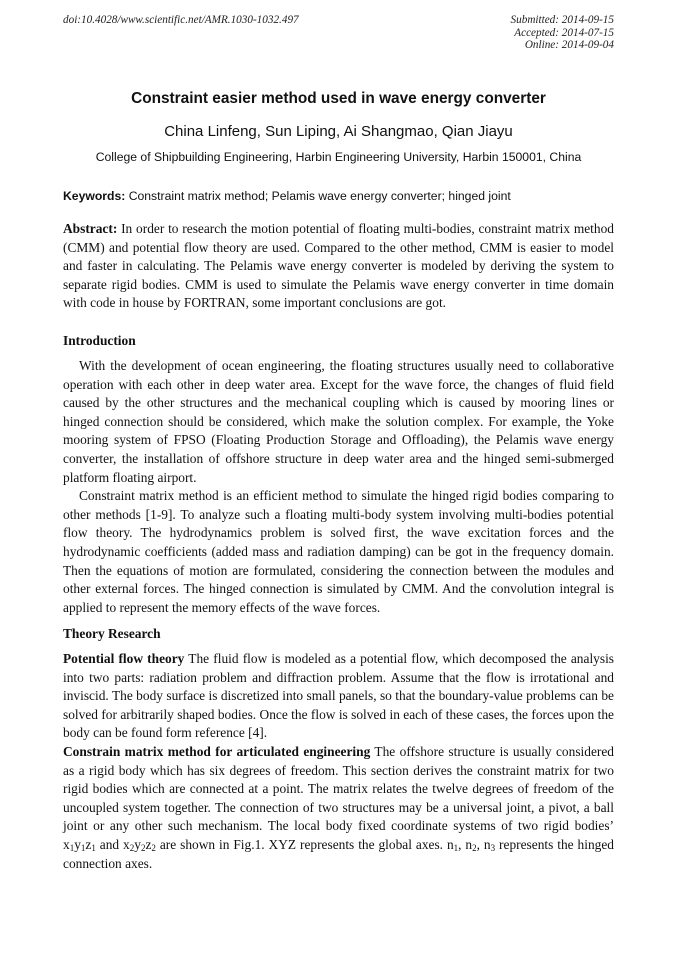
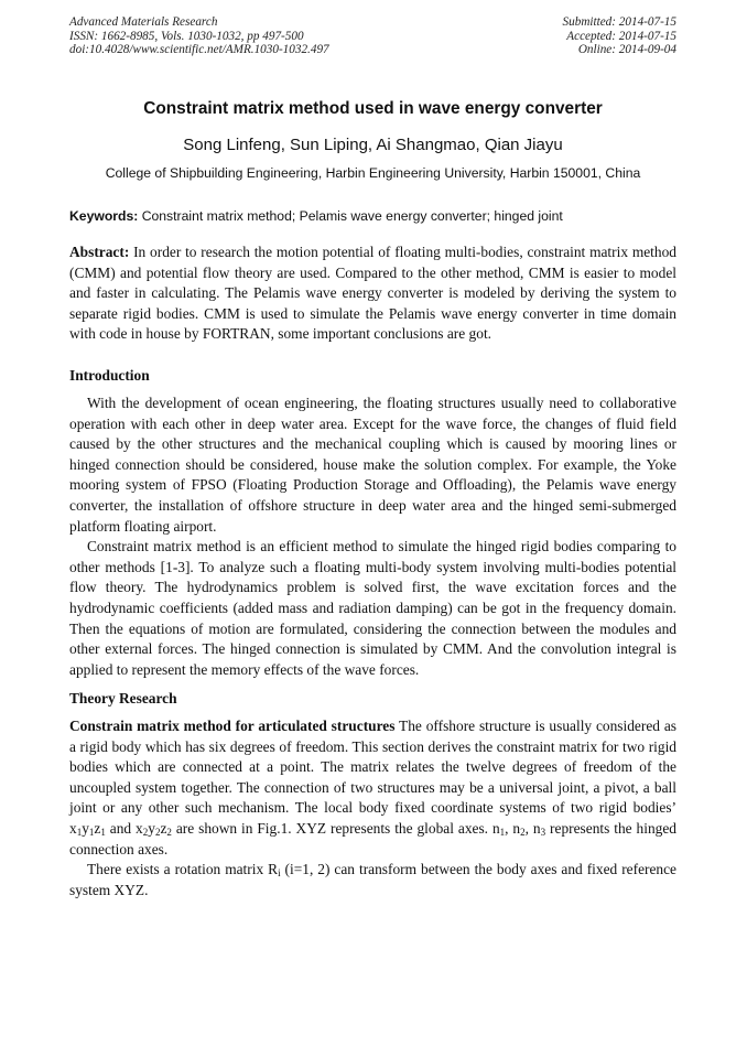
+ Advanced Materials Research
+ ISSN: 1662-8985, Vols. 1030-1032, pp 497-500
  doi:10.4028/www.scientific.net/AMR.1030-1032.497
- Submitted: 2014-09-15
+ Submitted: 2014-07-15
  Accepted: 2014-07-15
  Online: 2014-09-04
- Constraint easier method used in wave energy converter
+ Constraint matrix method used in wave energy converter
- China Linfeng, Sun Liping, Ai Shangmao, Qian Jiayu
+ Song Linfeng, Sun Liping, Ai Shangmao, Qian Jiayu
  College of Shipbuilding Engineering, Harbin Engineering University, Harbin 150001, China
  Keywords: Constraint matrix method; Pelamis wave energy converter; hinged joint
  Abstract: In order to research the motion potential of floating multi-bodies, constraint matrix method (CMM) and potential flow theory are used. Compared to the other method, CMM is easier to model and faster in calculating. The Pelamis wave energy converter is modeled by deriving the system to separate rigid bodies. CMM is used to simulate the Pelamis wave energy converter in time domain with code in house by FORTRAN, some important conclusions are got.
  Introduction
- With the development of ocean engineering, the floating structures usually need to collaborative operation with each other in deep water area. Except for the wave force, the changes of fluid field caused by the other structures and the mechanical coupling which is caused by mooring lines or hinged connection should be considered, which make the solution complex. For example, the Yoke mooring system of FPSO (Floating Production Storage and Offloading), the Pelamis wave energy converter, the installation of offshore structure in deep water area and the hinged semi-submerged platform floating airport.
+ With the development of ocean engineering, the floating structures usually need to collaborative operation with each other in deep water area. Except for the wave force, the changes of fluid field caused by the other structures and the mechanical coupling which is caused by mooring lines or hinged connection should be considered, house make the solution complex. For example, the Yoke mooring system of FPSO (Floating Production Storage and Offloading), the Pelamis wave energy converter, the installation of offshore structure in deep water area and the hinged semi-submerged platform floating airport.
- Constraint matrix method is an efficient method to simulate the hinged rigid bodies comparing to other methods [1-9]. To analyze such a floating multi-body system involving multi-bodies potential flow theory. The hydrodynamics problem is solved first, the wave excitation forces and the hydrodynamic coefficients (added mass and radiation damping) can be got in the frequency domain. Then the equations of motion are formulated, considering the connection between the modules and other external forces. The hinged connection is simulated by CMM. And the convolution integral is applied to represent the memory effects of the wave forces.
+ Constraint matrix method is an efficient method to simulate the hinged rigid bodies comparing to other methods [1-3]. To analyze such a floating multi-body system involving multi-bodies potential flow theory. The hydrodynamics problem is solved first, the wave excitation forces and the hydrodynamic coefficients (added mass and radiation damping) can be got in the frequency domain. Then the equations of motion are formulated, considering the connection between the modules and other external forces. The hinged connection is simulated by CMM. And the convolution integral is applied to represent the memory effects of the wave forces.
  Theory Research
- Potential flow theory The fluid flow is modeled as a potential flow, which decomposed the analysis into two parts: radiation problem and diffraction problem. Assume that the flow is irrotational and inviscid. The body surface is discretized into small panels, so that the boundary-value problems can be solved for arbitrarily shaped bodies. Once the flow is solved in each of these cases, the forces upon the body can be found form reference [4].
- Constrain matrix method for articulated engineering The offshore structure is usually considered as a rigid body which has six degrees of freedom. This section derives the constraint matrix for two rigid bodies which are connected at a point. The matrix relates the twelve degrees of freedom of the uncoupled system together. The connection of two structures may be a universal joint, a pivot, a ball joint or any other such mechanism. The local body fixed coordinate systems of two rigid bodies’ x1y1z1 and x2y2z2 are shown in Fig.1. XYZ represents the global axes. n1, n2, n3 represents the hinged connection axes.
+ Constrain matrix method for articulated structures The offshore structure is usually considered as a rigid body which has six degrees of freedom. This section derives the constraint matrix for two rigid bodies which are connected at a point. The matrix relates the twelve degrees of freedom of the uncoupled system together. The connection of two structures may be a universal joint, a pivot, a ball joint or any other such mechanism. The local body fixed coordinate systems of two rigid bodies’ x1y1z1 and x2y2z2 are shown in Fig.1. XYZ represents the global axes. n1, n2, n3 represents the hinged connection axes.
+ There exists a rotation matrix Ri (i=1, 2) can transform between the body axes and fixed reference system XYZ.
